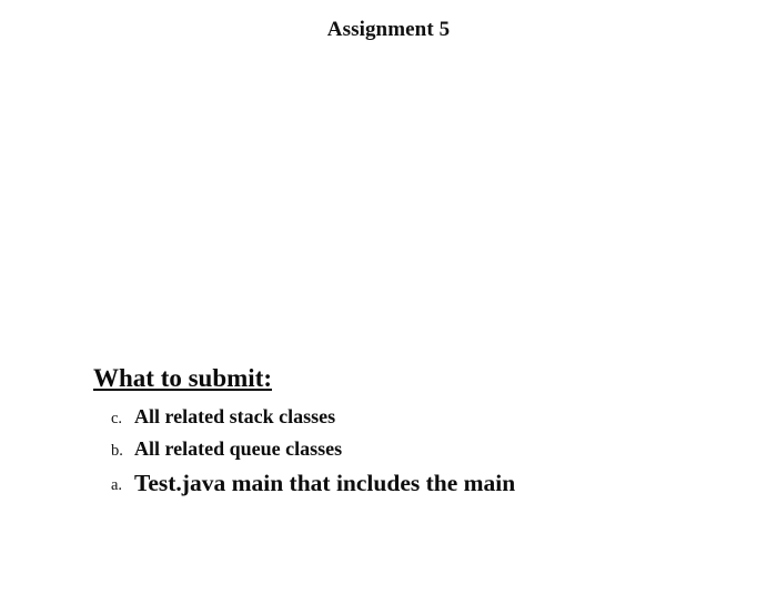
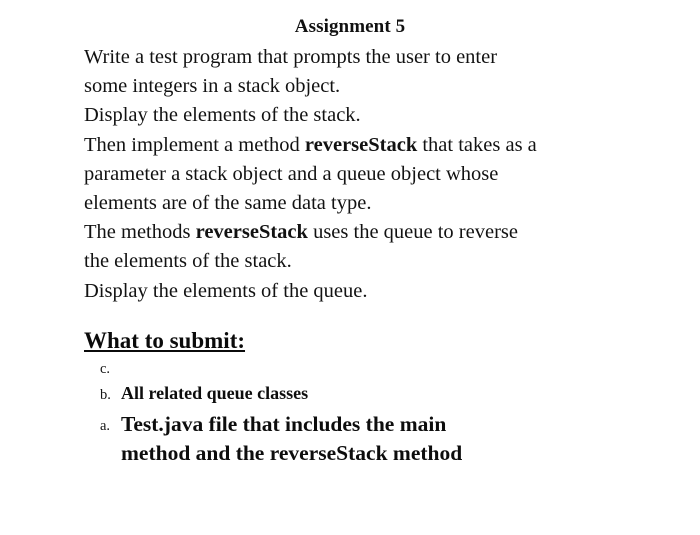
  Assignment 5
+ Write a test program that prompts the user to enter
+ some integers in a stack object.
+ Display the elements of the stack.
+ Then implement a method reverseStack that takes as a
+ parameter a stack object and a queue object whose
+ elements are of the same data type.
+ The methods reverseStack uses the queue to reverse
+ the elements of the stack.
+ Display the elements of the queue.
  What to submit:
  c.
- All related stack classes
  b.
  All related queue classes
  a.
- Test.java main that includes the main
+ Test.java file that includes the main
+ method and the reverseStack method
